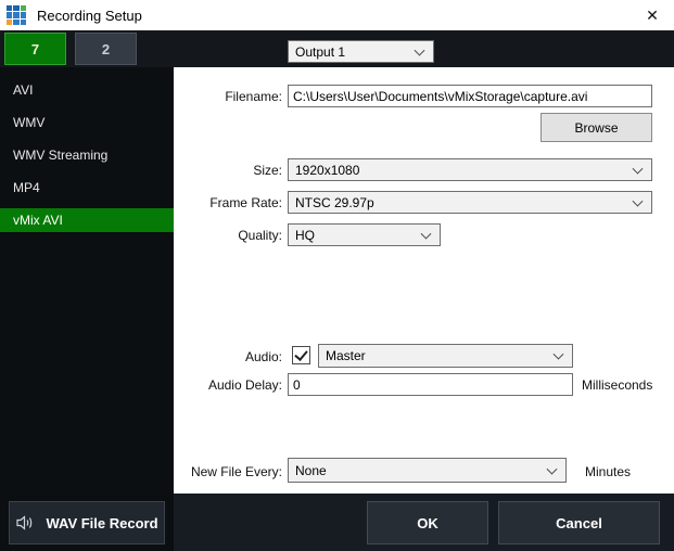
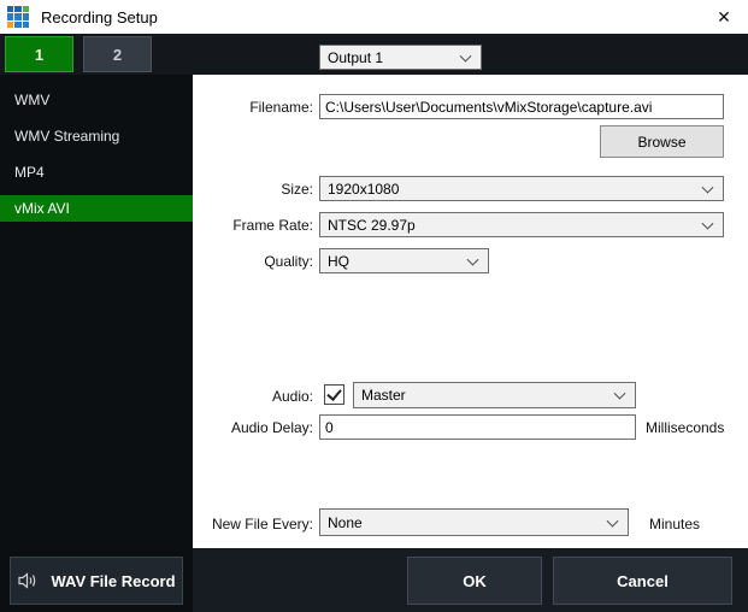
  Recording Setup
  ✕
- 7
+ 1
  2
  Output 1
- AVI
  WMV
  WMV Streaming
  MP4
  vMix AVI
  Filename:
  C:\Users\User\Documents\vMixStorage\capture.avi
  Browse
  Size:
  1920x1080
  Frame Rate:
  NTSC 29.97p
  Quality:
  HQ
  Audio:
  Master
  Audio Delay:
  0
  Milliseconds
  New File Every:
  None
  Minutes
  WAV File Record
  OK
  Cancel
